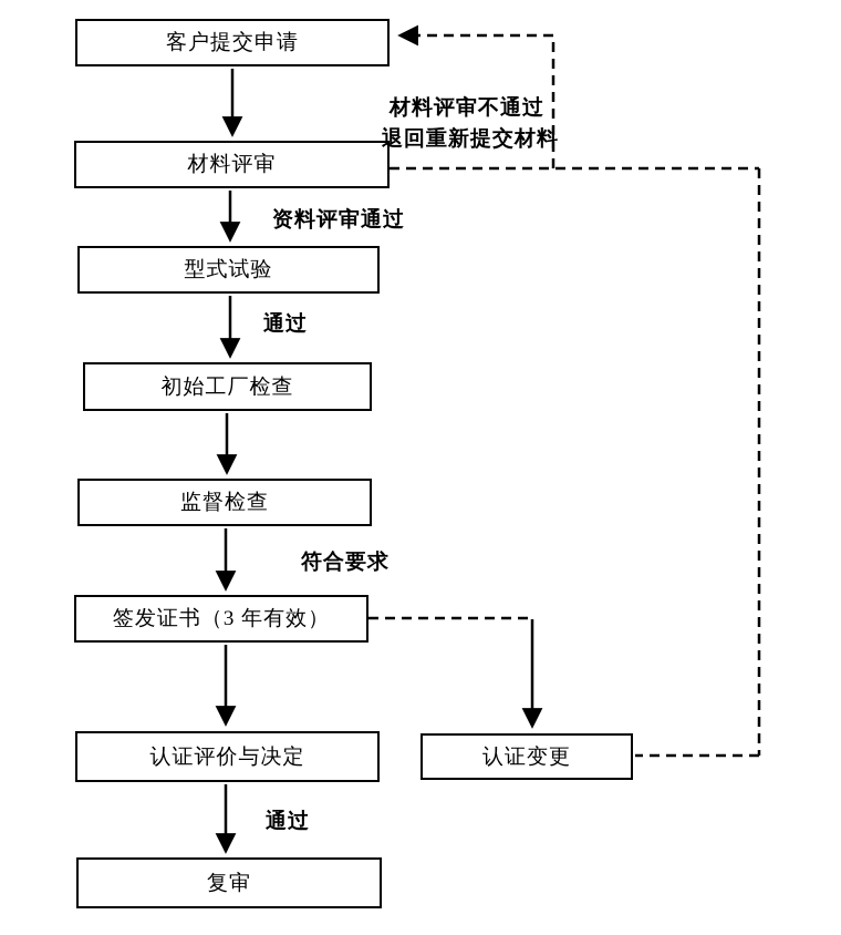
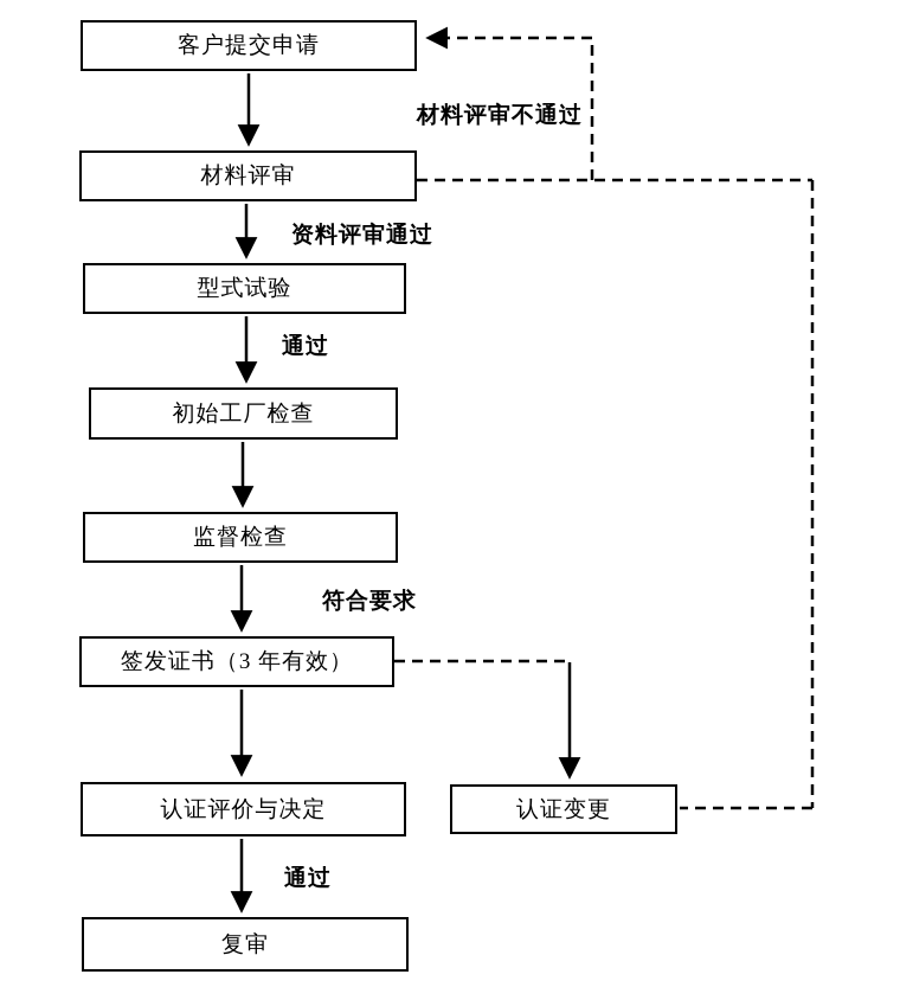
  客户提交申请
  材料评审
  型式试验
  初始工厂检查
  监督检查
  签发证书（3 年有效）
  认证评价与决定
  复审
  认证变更
  材料评审不通过
- 退回重新提交材料
  资料评审通过
  通过
  符合要求
  通过
